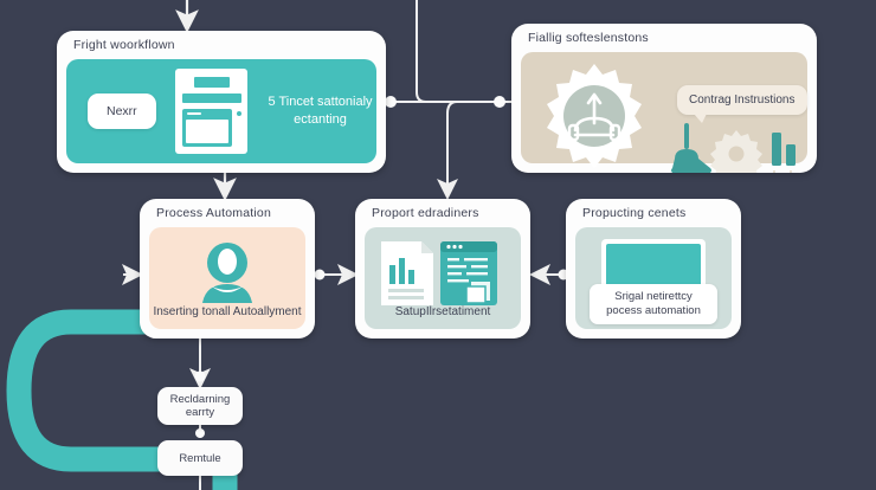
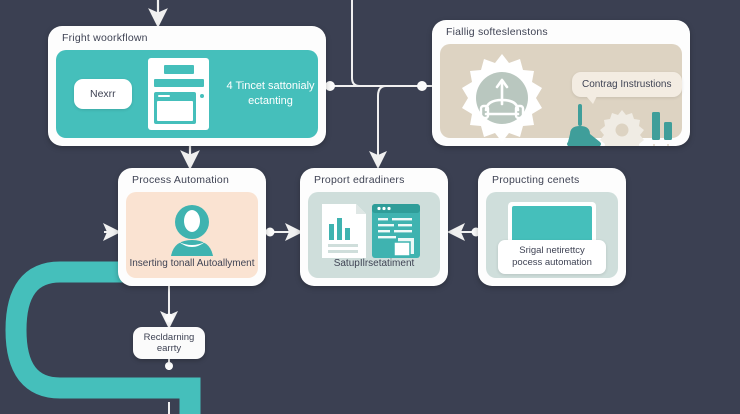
  Fright woorkflown
  Nexrr
- 5 Tincet sattonialy ectanting
+ 4 Tincet sattonialy ectanting
  Fiallig softeslenstons
  Contrag Instrustions
  Process Automation
  Inserting tonall Autoallyment
  Proport edradiners
  SatupIlrsetatiment
  Propucting cenets
  Srigal netirettcy pocess automation
  Recldarning earrty
- Remtule
